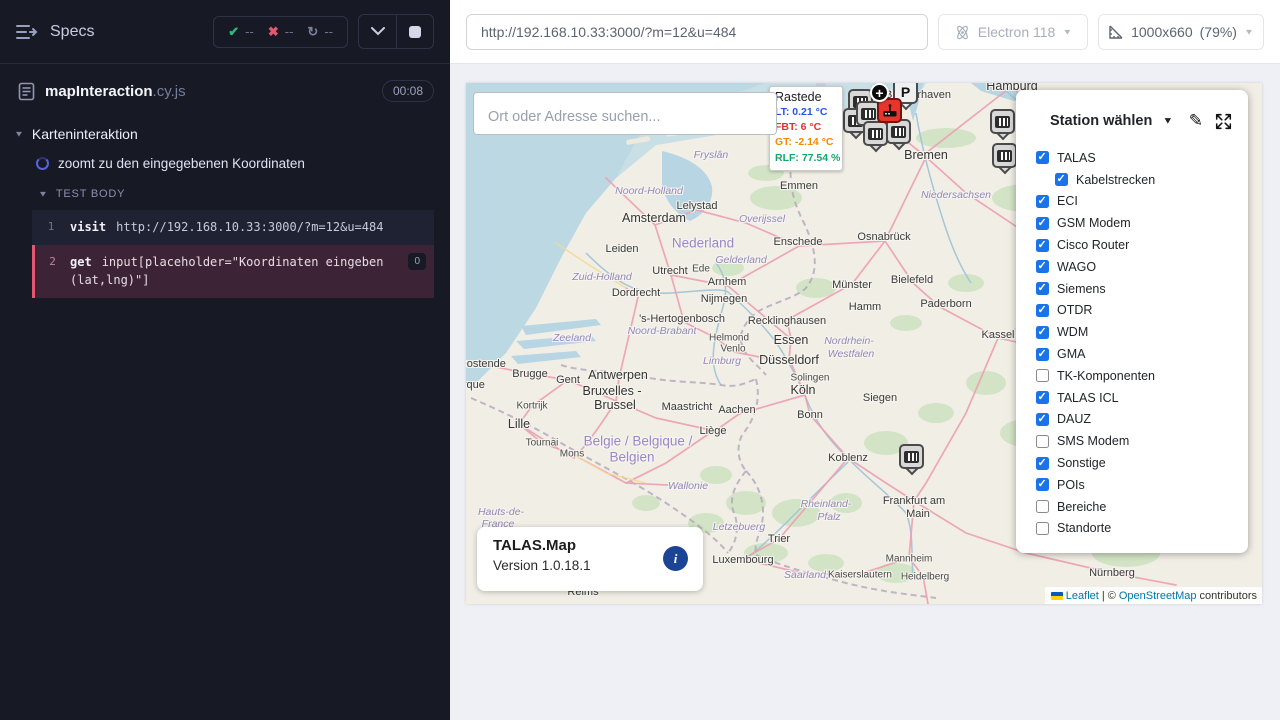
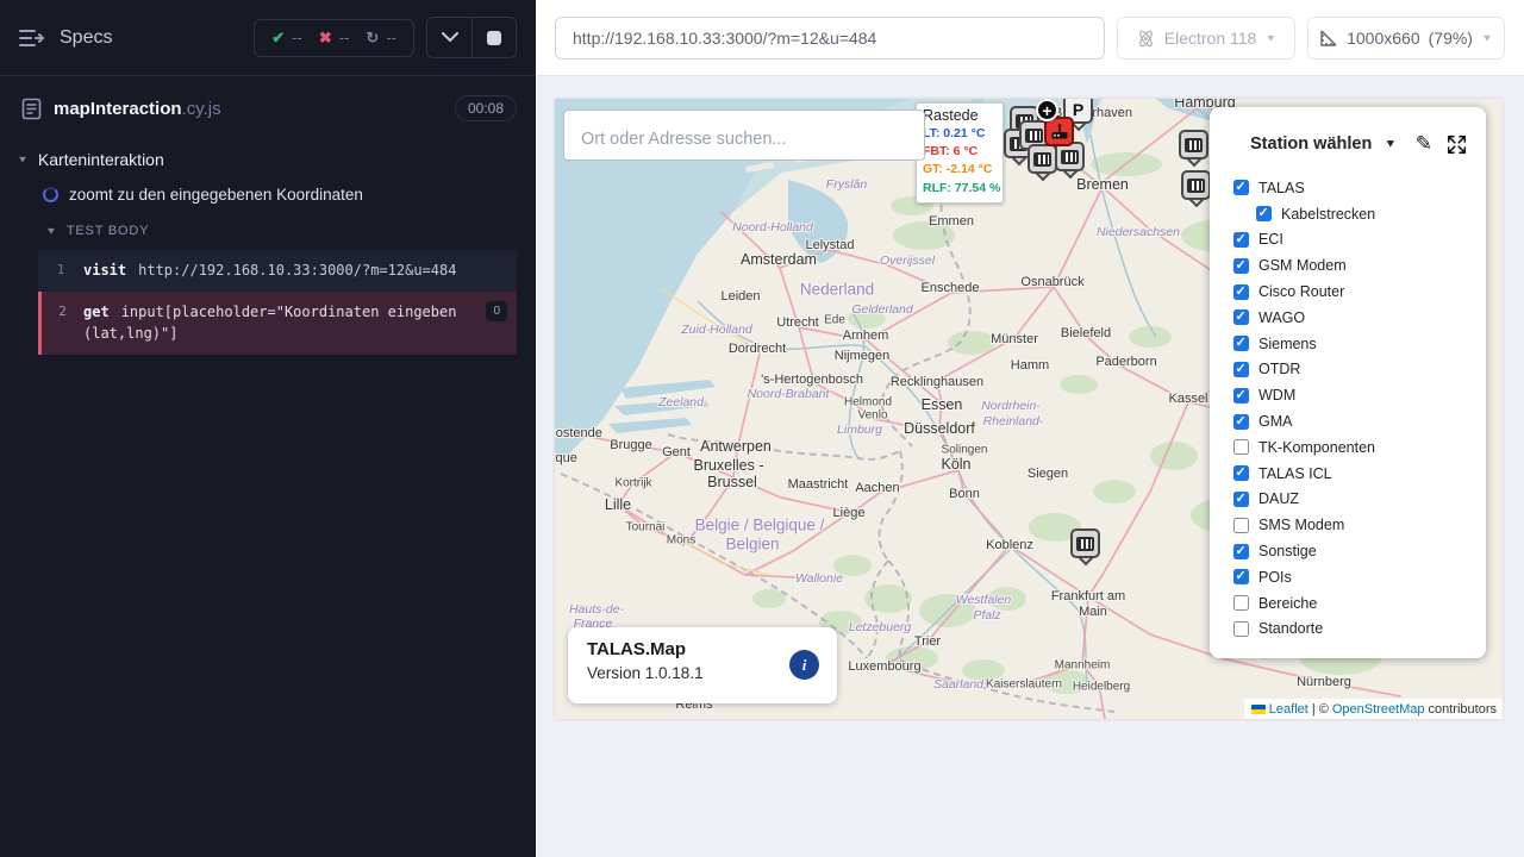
  Specs
  ✔
  --
  ✖
  --
  ↻
  --
  mapInteraction
  .cy.js
  00:08
  ▼
  Karteninteraktion
  zoomt zu den eingegebenen Koordinaten
  ▼
  TEST BODY
  1
  visit http://192.168.10.33:3000/?m=12&u=484
  2
  get input[placeholder="Koordinaten eingeben (lat,lng)"]
  0
  http://192.168.10.33:3000/?m=12&u=484
  Electron 118
  ▼
  1000x660
  (79%)
  ▼
  Hamburg
  Bremen
  Emmen
  Fryslân
  Noord-Holland
  Lelystad
  Amsterdam
  Leiden
  Nederland
  Overijssel
  Enschede
  Osnabrück
  Niedersachsen
  Gelderland
  Utrecht
  Ede
  Arnhem
  Nijmegen
  Dordrecht
  Zuid-Holland
  Münster
  Hamm
  Bielefeld
  Paderborn
  's-Hertogenbosch
  Recklinghausen
  Noord-Brabant
  Helmond
  Venlo
  Essen
  Nordrhein-
- Westfalen
+ Rheinland-
  Düsseldorf
  Limburg
  Kassel
  Zeeland
  Antwerpen
  Bruxelles -
  Brussel
  ostende
  Brugge
  Gent
  Kortrijk
  Lille
  Tournai
  Mons
  Belgie / Belgique /
  Belgien
  Wallonie
  Maastricht
  Aachen
  Liège
  Solingen
  Köln
  Bonn
  Siegen
  Koblenz
- Rheinland-
+ Westfalen
  Pfalz
  Letzebuerg
  Trier
  Luxembourg
  Saarland
  Kaiserslautern
  Frankfurt am
  Main
  Mannheim
  Heidelberg
  Nürnberg
  Hauts-de-
  France
  Reims
  P
  +
  Ort oder Adresse suchen...
  Rastede
  LT: 0.21 °C
  FBT: 6 °C
  GT: -2.14 °C
  RLF: 77.54 %
  Station wählen
  ▼
  ✎
  TALAS
  Kabelstrecken
  ECI
  GSM Modem
  Cisco Router
  WAGO
  Siemens
  OTDR
  WDM
  GMA
  TK-Komponenten
  TALAS ICL
  DAUZ
  SMS Modem
  Sonstige
  POIs
  Bereiche
  Standorte
  TALAS.Map
  Version 1.0.18.1
  i
  Leaflet
  | ©
  OpenStreetMap
  contributors
